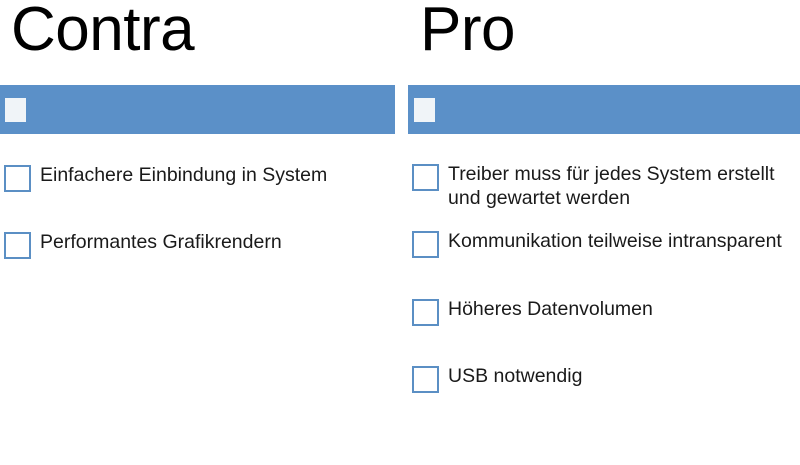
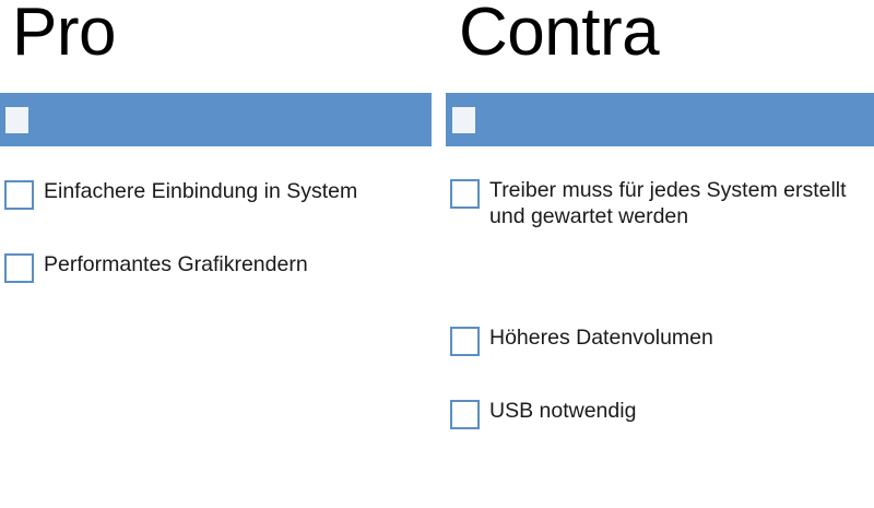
- Contra
+ Pro
  Einfachere Einbindung in System
  Performantes Grafikrendern
- Pro
+ Contra
  Treiber muss für jedes System erstellt
  und gewartet werden
- Kommunikation teilweise intransparent
  Höheres Datenvolumen
  USB notwendig
